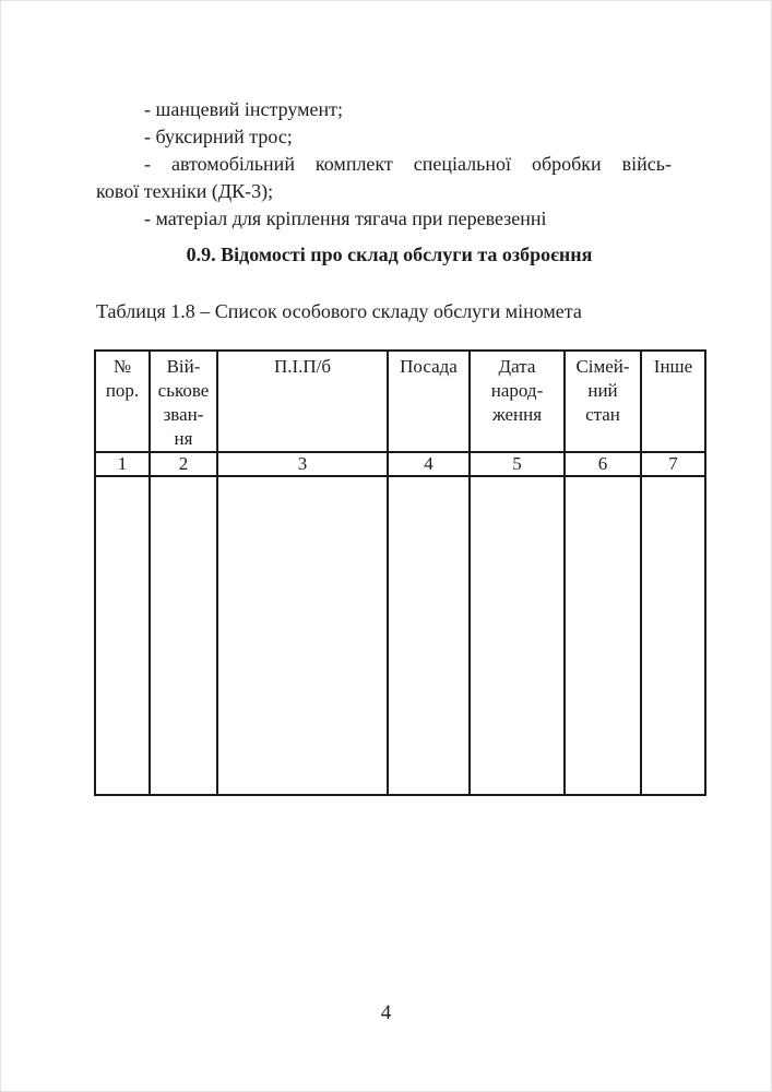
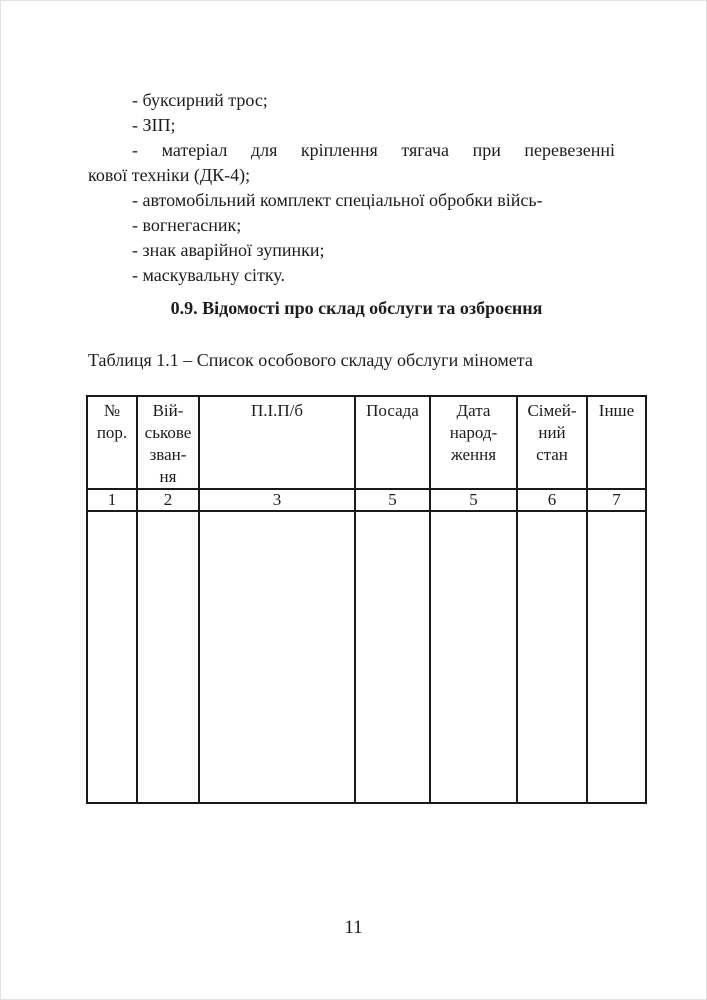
- - шанцевий інструмент;
  - буксирний трос;
+ - ЗІП;
- - автомобільний комплект спеціальної обробки війсь-
+ - матеріал для кріплення тягача при перевезенні
- кової техніки (ДК-3);
+ кової техніки (ДК-4);
- - матеріал для кріплення тягача при перевезенні
+ - автомобільний комплект спеціальної обробки війсь-
+ - вогнегасник;
+ - знак аварійної зупинки;
+ - маскувальну сітку.
  0.9. Відомості про склад обслуги та озброєння
- Таблиця 1.8 – Список особового складу обслуги міномета
+ Таблиця 1.1 – Список особового складу обслуги міномета
  № пор.	Вій- ськове зван- ня	П.І.П/б	Посада	Дата народ- ження	Сімей- ний стан	Інше
- 1	2	3	4	5	6	7
+ 1	2	3	5	5	6	7
- 4
+ 11
